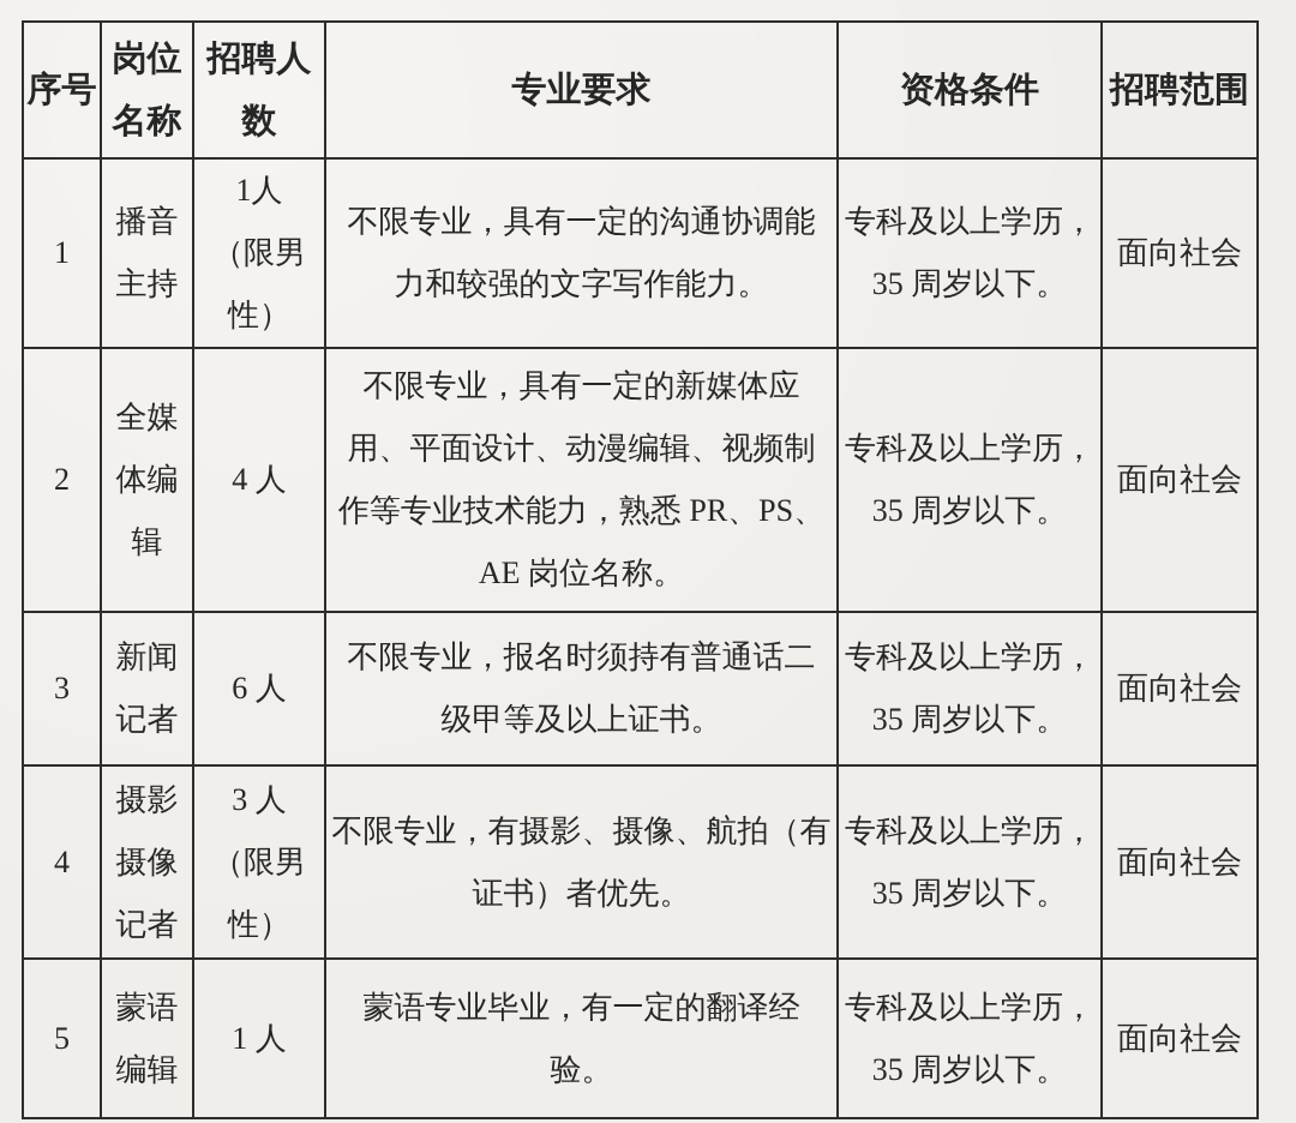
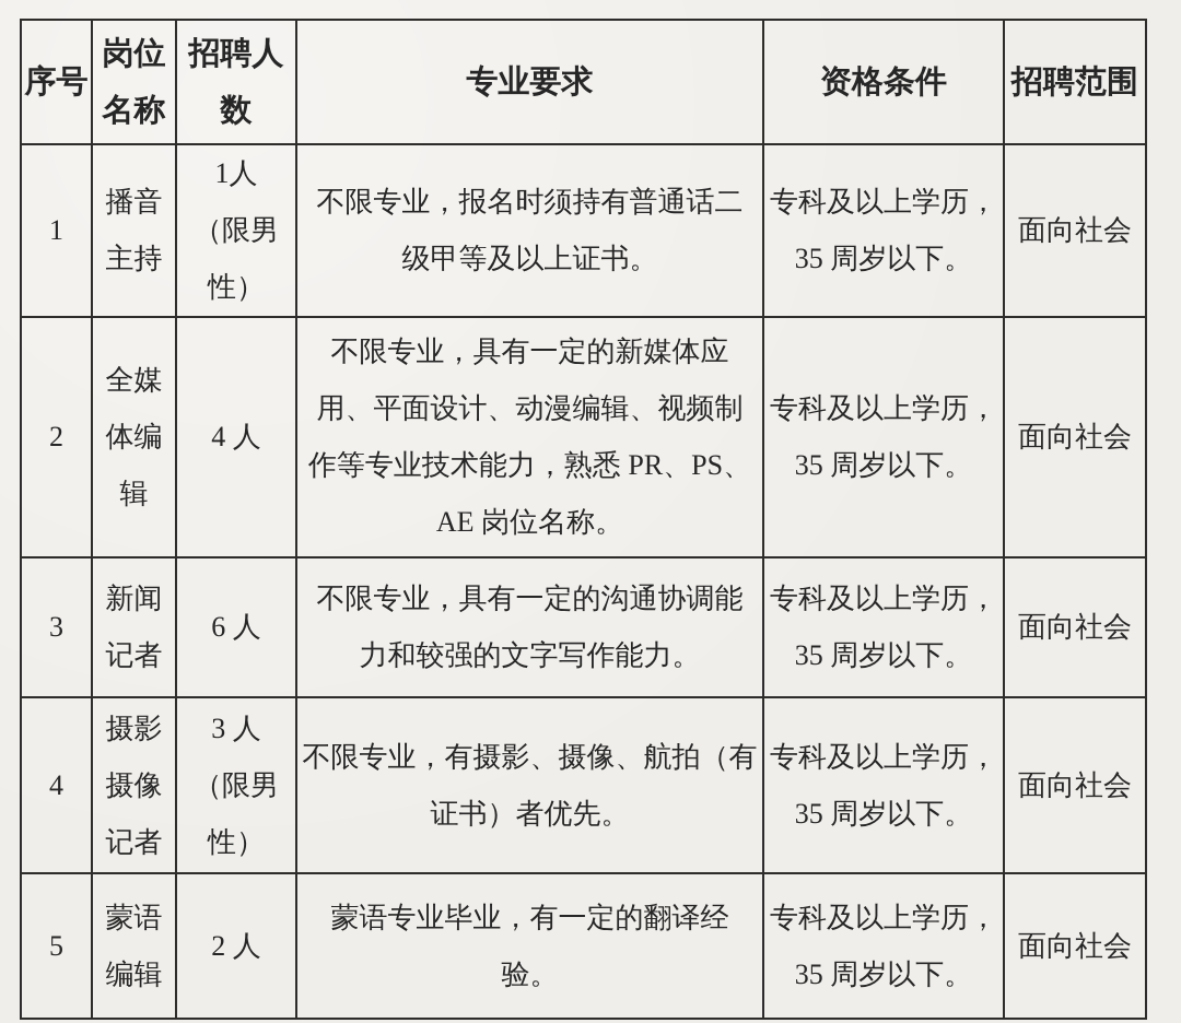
  序号	岗位名称	招聘人数	专业要求	资格条件	招聘范围
- 1	播音主持	1人 （限男性）	不限专业，具有一定的沟通协调能 力和较强的文字写作能力。	专科及以上学历， 35 周岁以下。	面向社会
+ 1	播音主持	1人 （限男性）	不限专业，报名时须持有普通话二 级甲等及以上证书。	专科及以上学历， 35 周岁以下。	面向社会
  2	全媒体编辑	4 人	不限专业，具有一定的新媒体应 用、平面设计、动漫编辑、视频制 作等专业技术能力，熟悉 PR、PS、 AE 岗位名称。	专科及以上学历， 35 周岁以下。	面向社会
- 3	新闻记者	6 人	不限专业，报名时须持有普通话二 级甲等及以上证书。	专科及以上学历， 35 周岁以下。	面向社会
+ 3	新闻记者	6 人	不限专业，具有一定的沟通协调能 力和较强的文字写作能力。	专科及以上学历， 35 周岁以下。	面向社会
  4	摄影摄像记者	3 人 （限男性）	不限专业，有摄影、摄像、航拍（有 证书）者优先。	专科及以上学历， 35 周岁以下。	面向社会
- 5	蒙语编辑	1 人	蒙语专业毕业，有一定的翻译经 验。	专科及以上学历， 35 周岁以下。	面向社会
+ 5	蒙语编辑	2 人	蒙语专业毕业，有一定的翻译经 验。	专科及以上学历， 35 周岁以下。	面向社会
